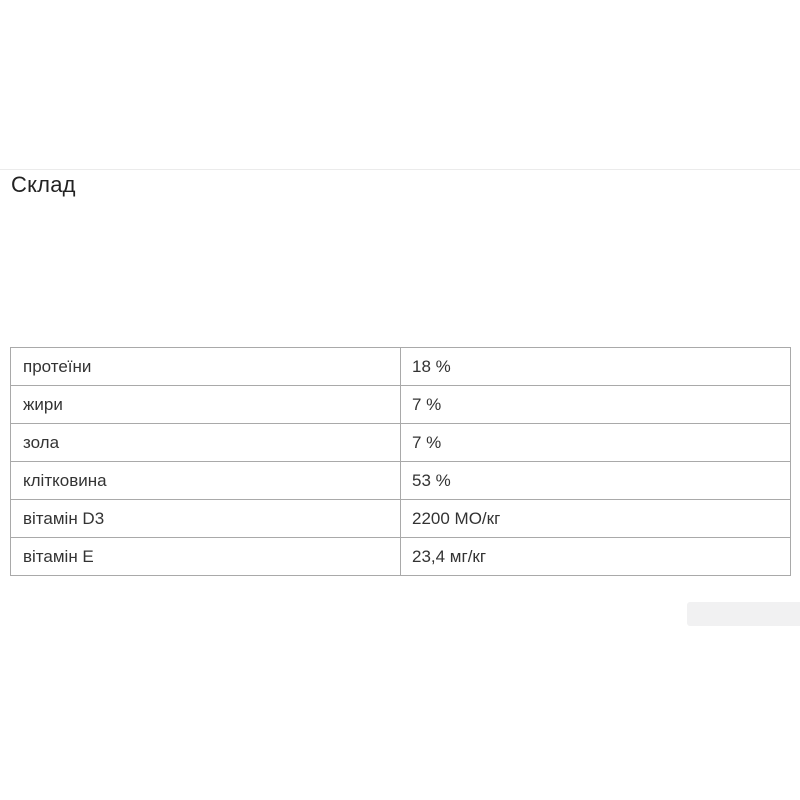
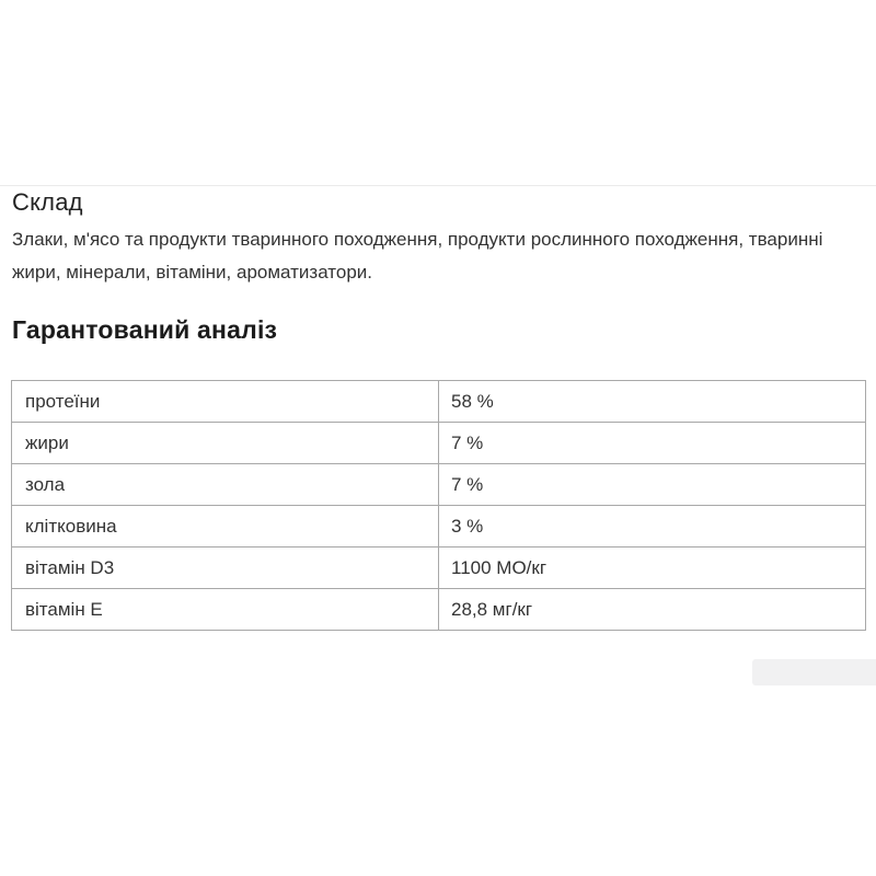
  Склад
+ Злаки, м'ясо та продукти тваринного походження, продукти рослинного походження, тваринні жири, мінерали, вітаміни, ароматизатори.
+ Гарантований аналіз
- протеїни	18 %
+ протеїни	58 %
  жири	7 %
  зола	7 %
- клітковина	53 %
+ клітковина	3 %
- вітамін D3	2200 МО/кг
+ вітамін D3	1100 МО/кг
- вітамін E	23,4 мг/кг
+ вітамін E	28,8 мг/кг
